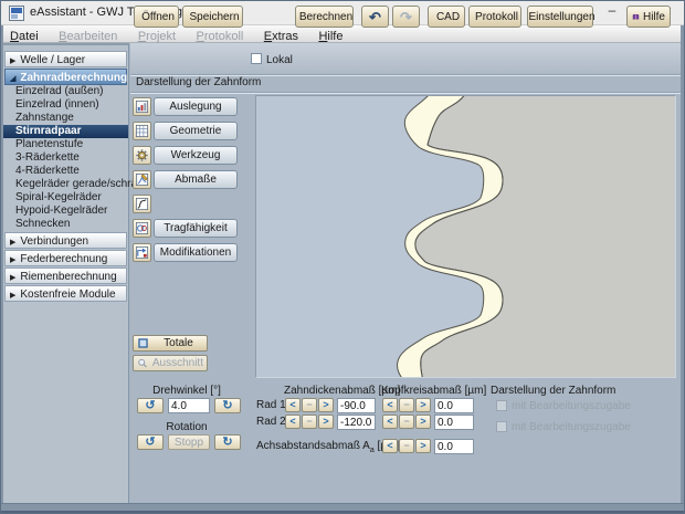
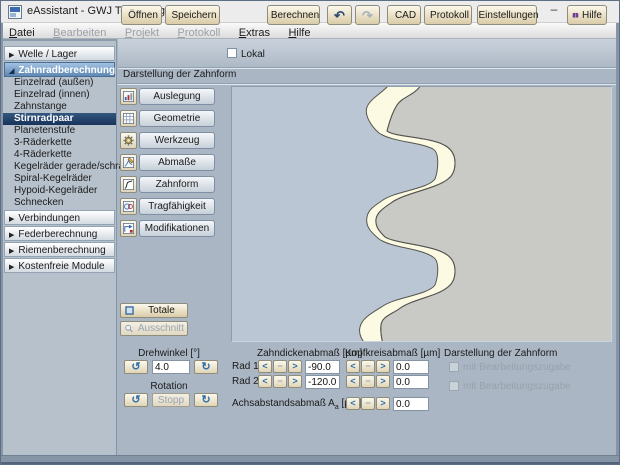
  –
  Datei Bearbeiten Projekt Protokoll Extras Hilfe
  Welle / Lager
  Zahnradberechnung
  Einzelrad (außen)
  Einzelrad (innen)
  Zahnstange
  Stirnradpaar
  Planetenstufe
  3-Räderkette
  4-Räderkette
  Kegelräder gerade/schr
  Spiral-Kegelräder
  Hypoid-Kegelräder
  Schnecken
  Verbindungen
  Federberechnung
  Riemenberechnung
  Kostenfreie Module
  Öffnen
  Speichern
  Lokal
  Berechnen
  ↶
  ↷
  CAD
  Protokoll
  Einstellungen
  Hilfe
  Darstellung der Zahnform
  Auslegung
  Geometrie
  Werkzeug
  Abmaße
+ Zahnform
  Tragfähigkeit
  Modifikationen
  Totale
  Ausschnitt
  Drehwinkel [°]
  ↺
  4.0
  ↻
  Rotation
  ↺
  Stopp
  ↻
  Zahndickenabmaß [µm]
  Kopfkreisabmaß [µm]
  Rad 1
  <
  −
  >
  -90.0
  Rad 2
  <
  −
  >
  -120.0
  <
  −
  >
  0.0
  <
  −
  >
  0.0
  Achsabstandsabmaß A [
  <
  −
  >
  0.0
  Darstellung der Zahnform
